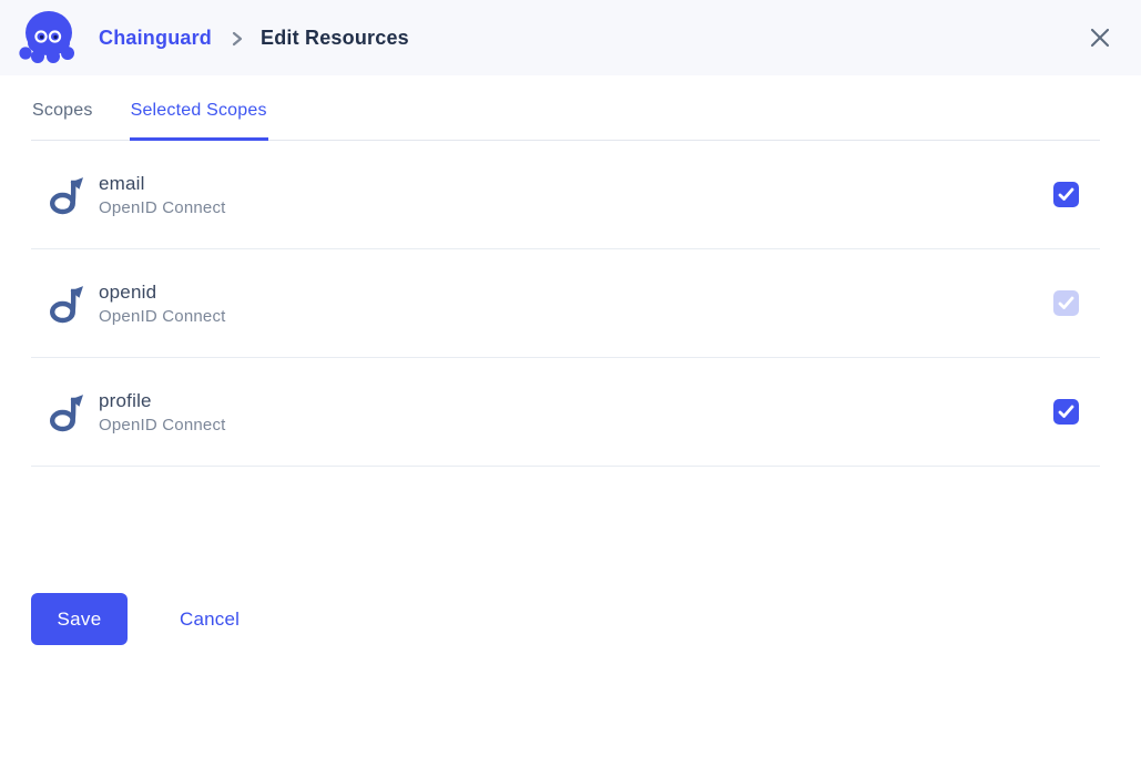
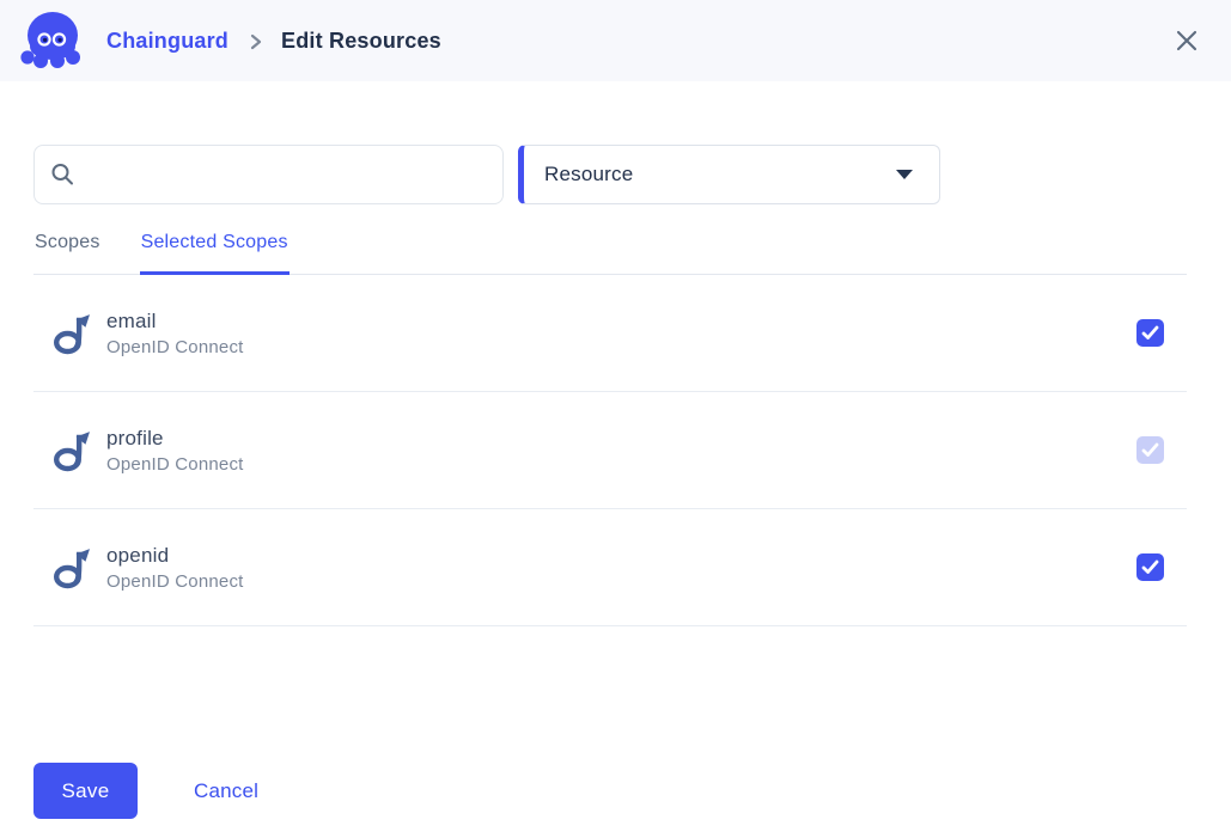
  Chainguard
  Edit Resources
+ Resource
  Scopes
  Selected Scopes
  email
  OpenID Connect
- openid
+ profile
  OpenID Connect
- profile
+ openid
  OpenID Connect
  Save
  Cancel
